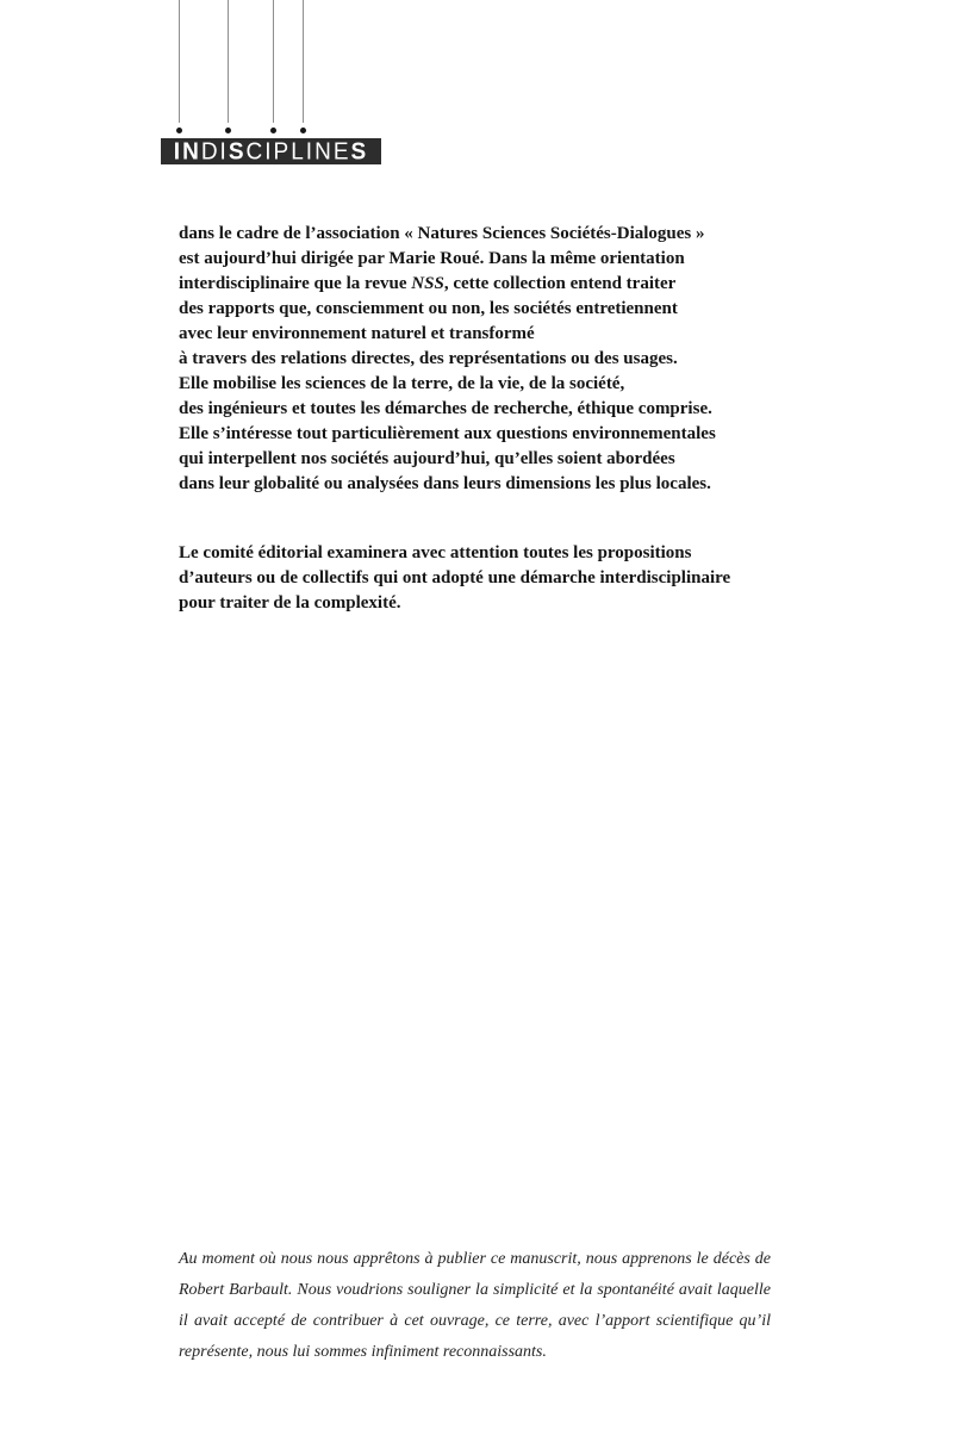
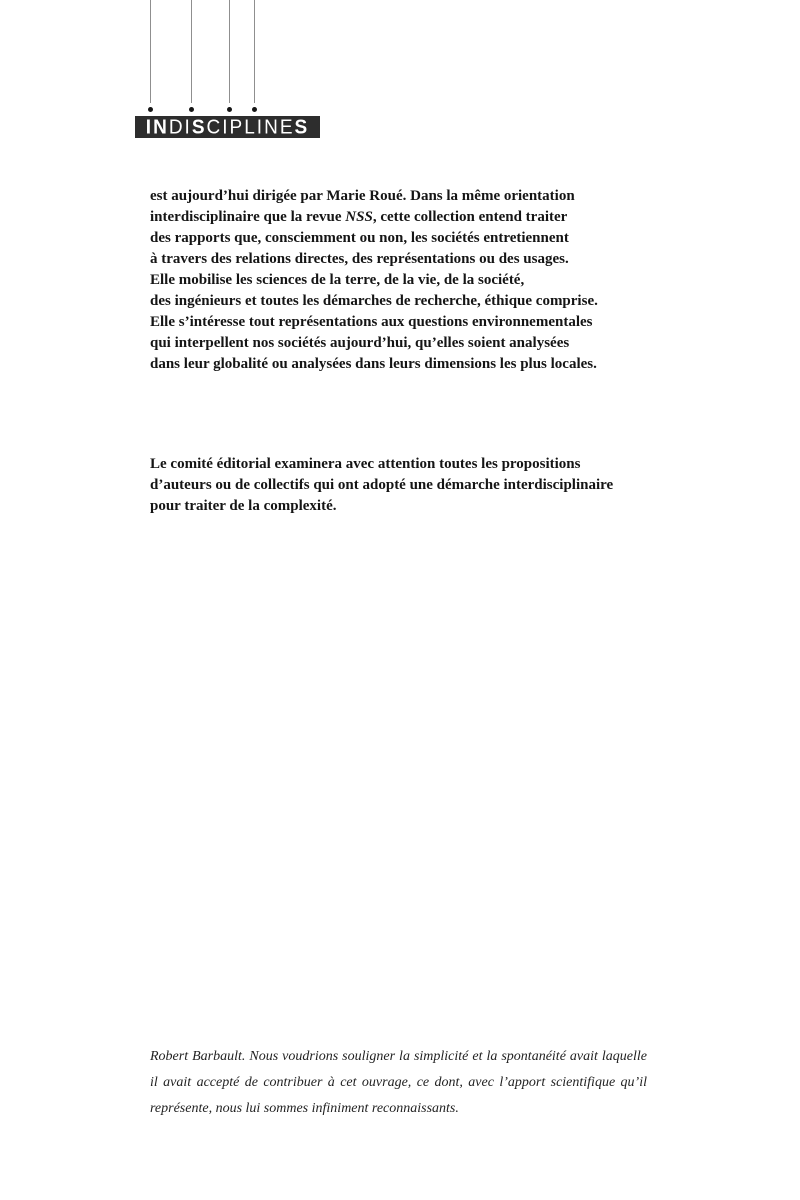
  INDISCIPLINES
- dans le cadre de l’association « Natures Sciences Sociétés-Dialogues »
  est aujourd’hui dirigée par Marie Roué. Dans la même orientation
  interdisciplinaire que la revue NSS, cette collection entend traiter
  des rapports que, consciemment ou non, les sociétés entretiennent
- avec leur environnement naturel et transformé
  à travers des relations directes, des représentations ou des usages.
  Elle mobilise les sciences de la terre, de la vie, de la société,
  des ingénieurs et toutes les démarches de recherche, éthique comprise.
- Elle s’intéresse tout particulièrement aux questions environnementales
+ Elle s’intéresse tout représentations aux questions environnementales
- qui interpellent nos sociétés aujourd’hui, qu’elles soient abordées
+ qui interpellent nos sociétés aujourd’hui, qu’elles soient analysées
  dans leur globalité ou analysées dans leurs dimensions les plus locales.
  Le comité éditorial examinera avec attention toutes les propositions
  d’auteurs ou de collectifs qui ont adopté une démarche interdisciplinaire
  pour traiter de la complexité.
- Au moment où nous nous apprêtons à publier ce manuscrit, nous apprenons le décès de
  Robert Barbault. Nous voudrions souligner la simplicité et la spontanéité avait laquelle
- il avait accepté de contribuer à cet ouvrage, ce terre, avec l’apport scientifique qu’il
+ il avait accepté de contribuer à cet ouvrage, ce dont, avec l’apport scientifique qu’il
  représente, nous lui sommes infiniment reconnaissants.
